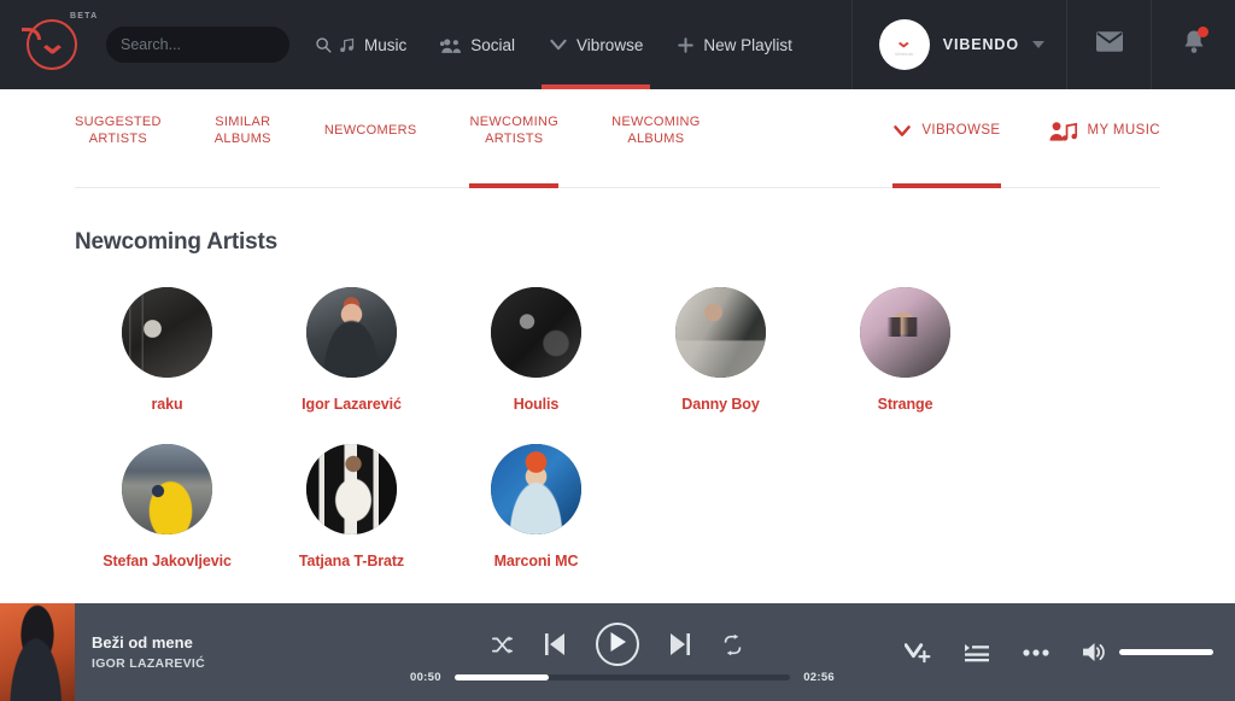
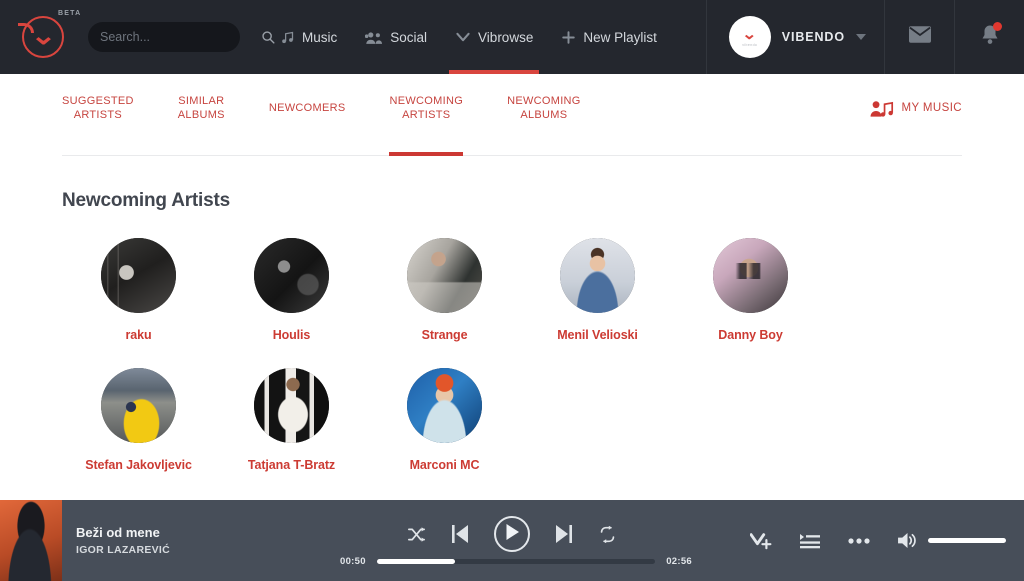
  ⌄
  Search...
  Music
  Social
  Vibrowse
  New Playlist
  ⌄
  VIBENDO
  SUGGESTED
  ARTISTS
  SIMILAR
  ALBUMS
  NEWCOMERS
  NEWCOMING
  ARTISTS
  NEWCOMING
  ALBUMS
- VIBROWSE
  MY MUSIC
  Newcoming Artists
  raku
- Igor Lazarević
  Houlis
- Danny Boy
+ Strange
+ Menil Velioski
- Strange
+ Danny Boy
  Stefan Jakovljevic
  Tatjana T-Bratz
  Marconi MC
  Beži od mene
  IGOR LAZAREVIĆ
  00:50
  02:56
